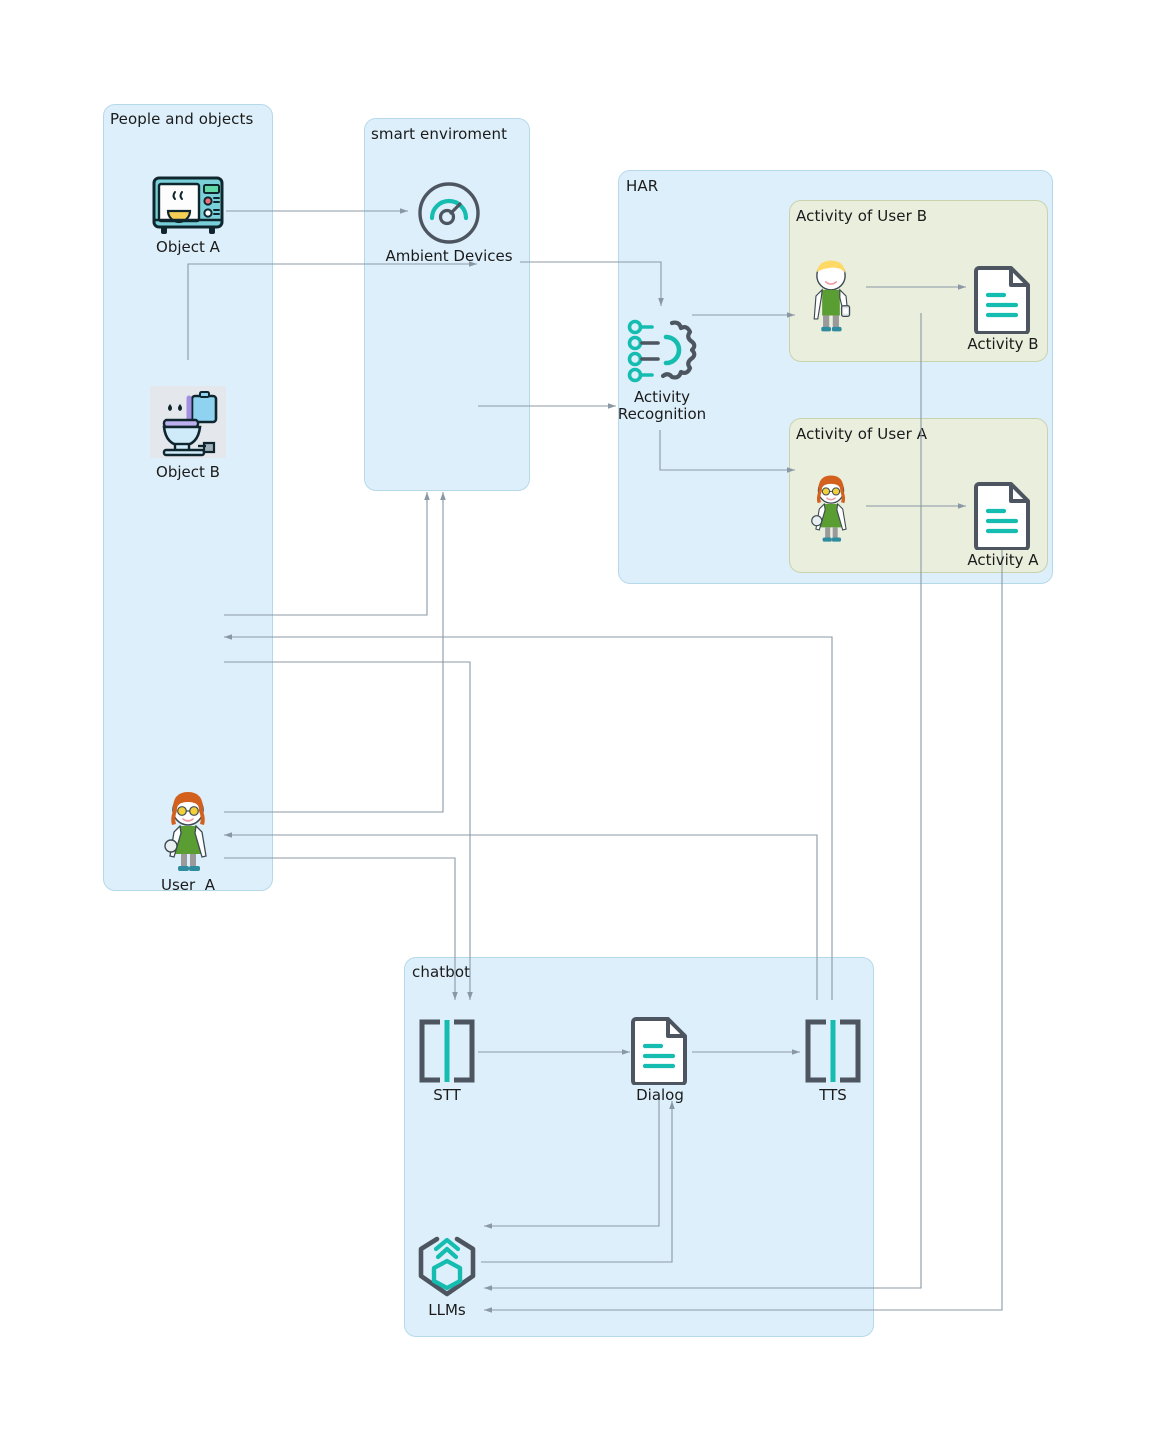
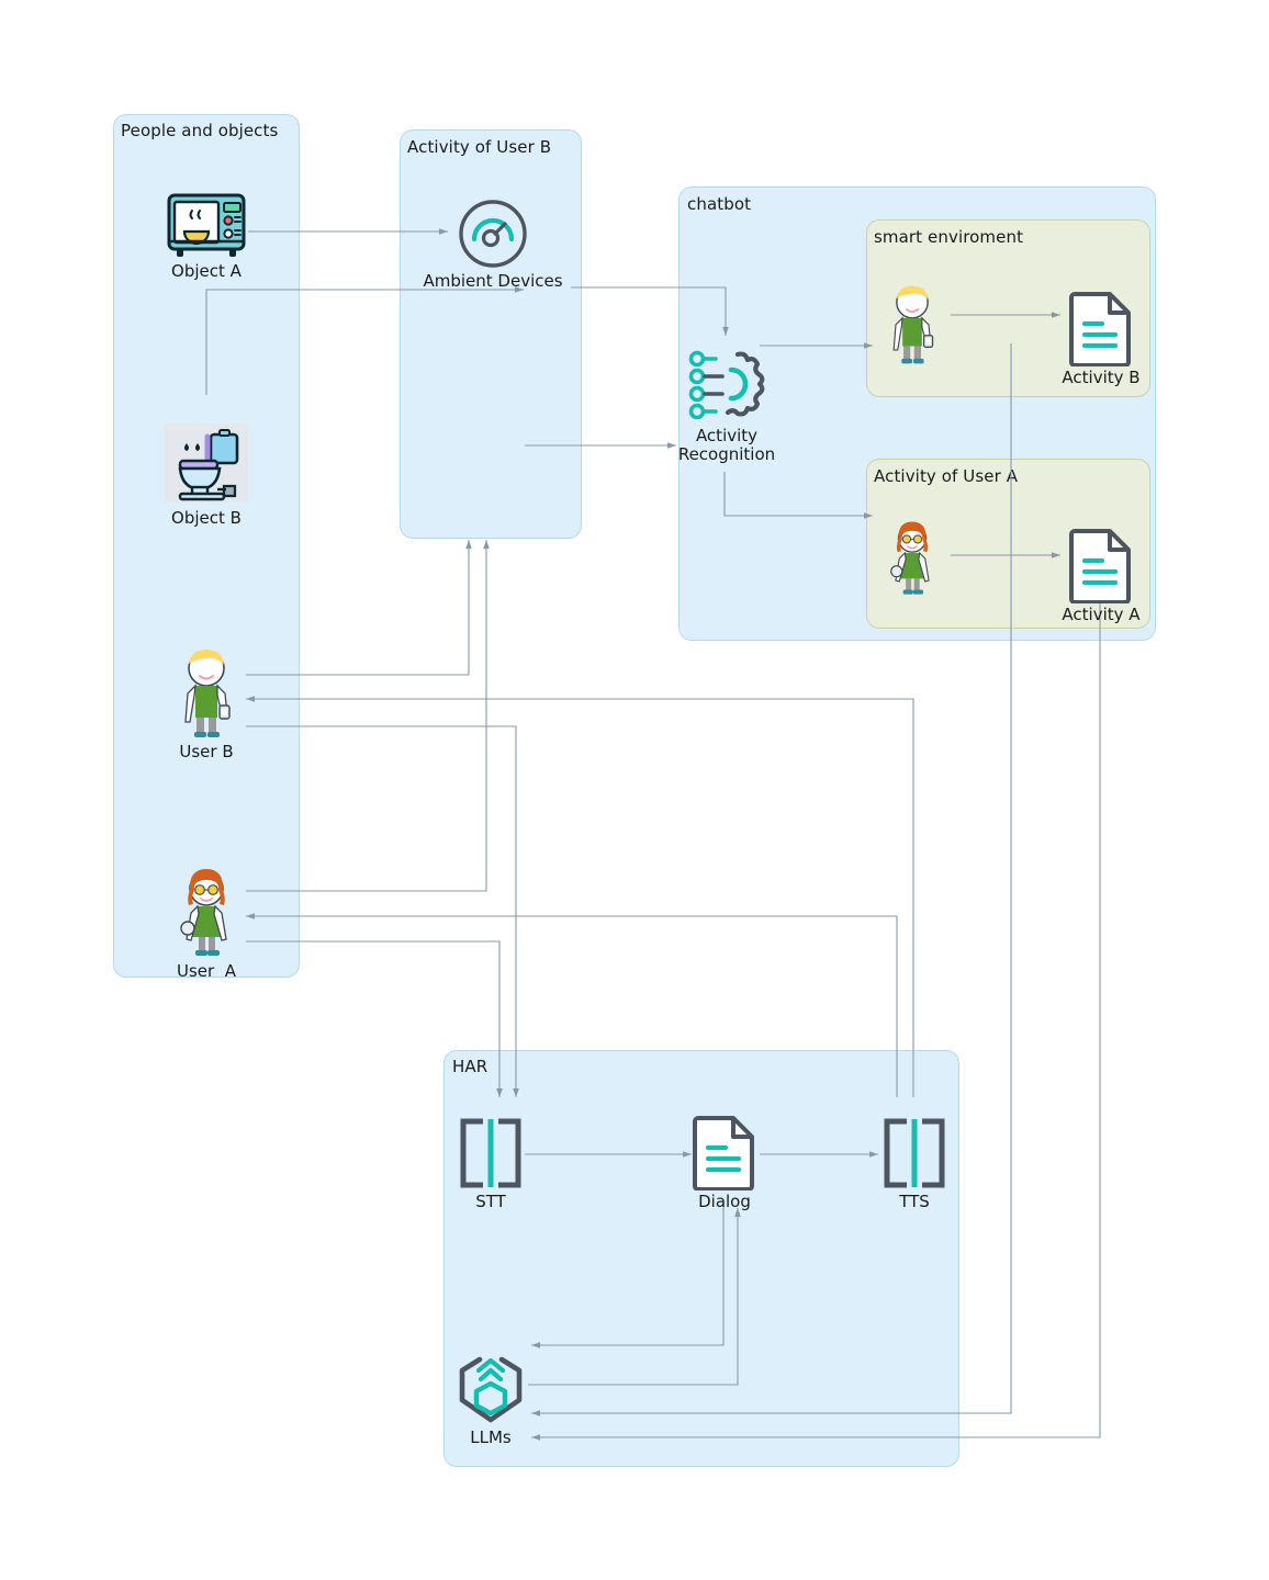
  People and objects
- smart enviroment
+ Activity of User B
- HAR
+ chatbot
- Activity of User B
+ smart enviroment
  Activity of User A
- chatbot
+ HAR
  Object A
  Object B
+ User B
  User A
  Ambient Devices
  Activity
  Recognition
  Activity B
  Activity A
  STT
  Dialog
  TTS
  LLMs
